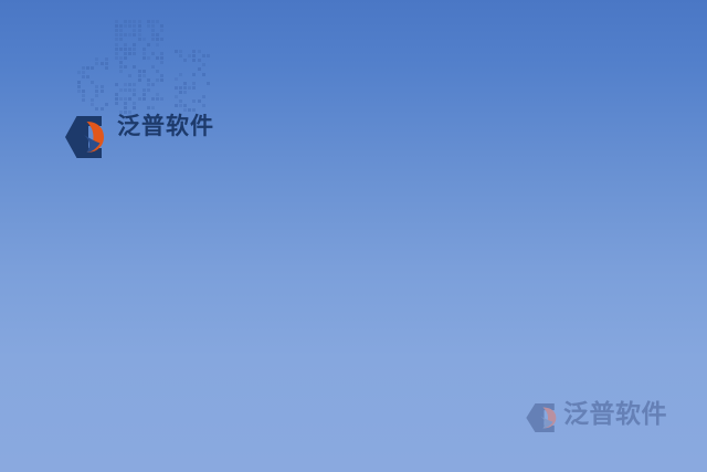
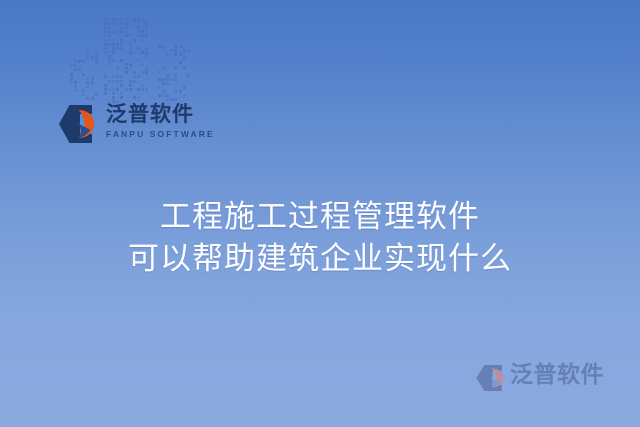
  泛普软件
+ FANPU SOFTWARE
+ 工程施工过程管理软件
+ 可以帮助建筑企业实现什么
  泛普软件
